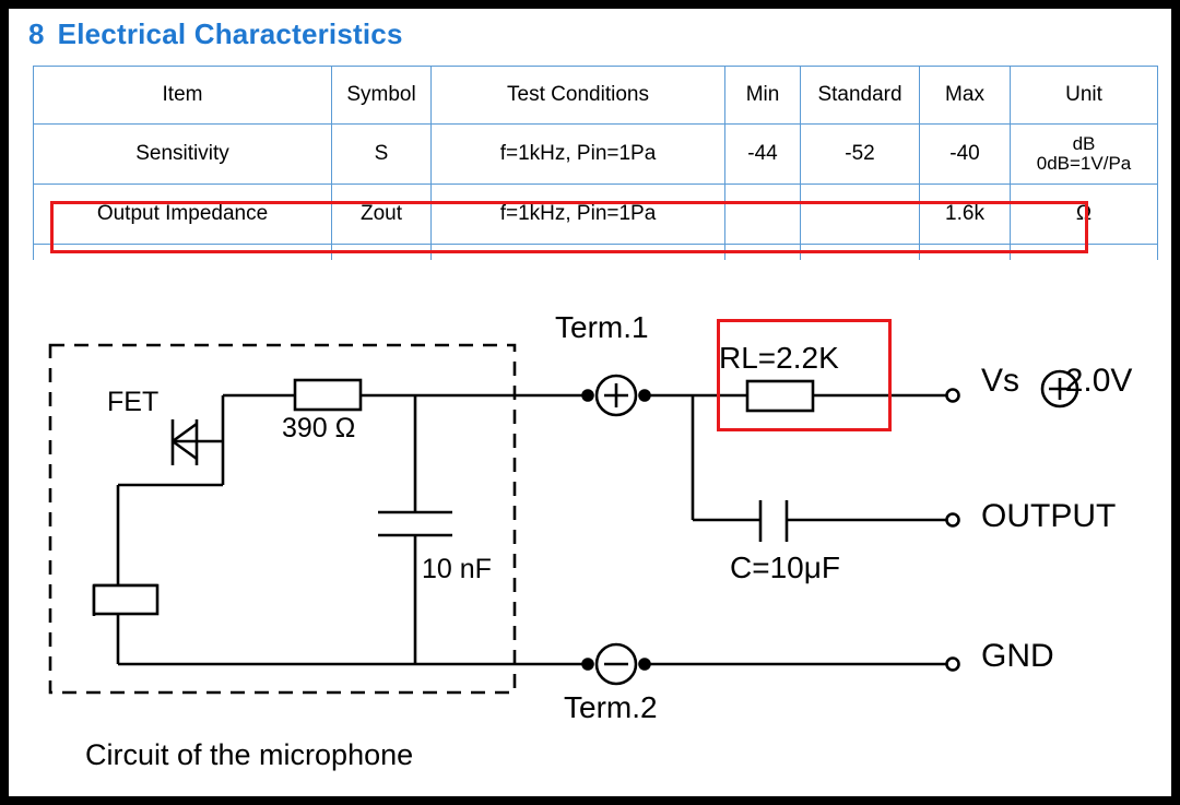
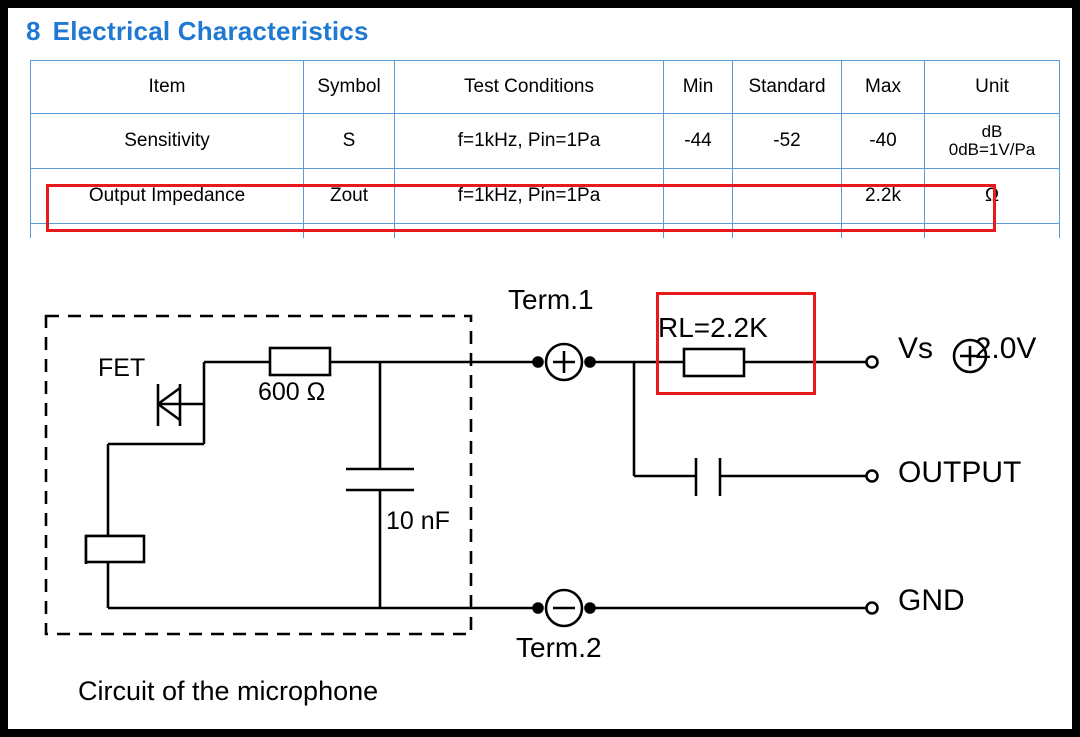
  8 Electrical Characteristics
  Item	Symbol	Test Conditions	Min	Standard	Max	Unit
  Sensitivity	S	f=1kHz, Pin=1Pa	-44	-52	-40	dB 0dB=1V/Pa
- Output Impedance	Zout	f=1kHz, Pin=1Pa			1.6k	Ω
+ Output Impedance	Zout	f=1kHz, Pin=1Pa			2.2k	Ω
  Term.1
  Term.2
  FET
- 390 Ω
+ 600 Ω
  10 nF
  RL=2.2K
- C=10μF
  Vs 2.0V
  OUTPUT
  GND
  Circuit of the microphone
